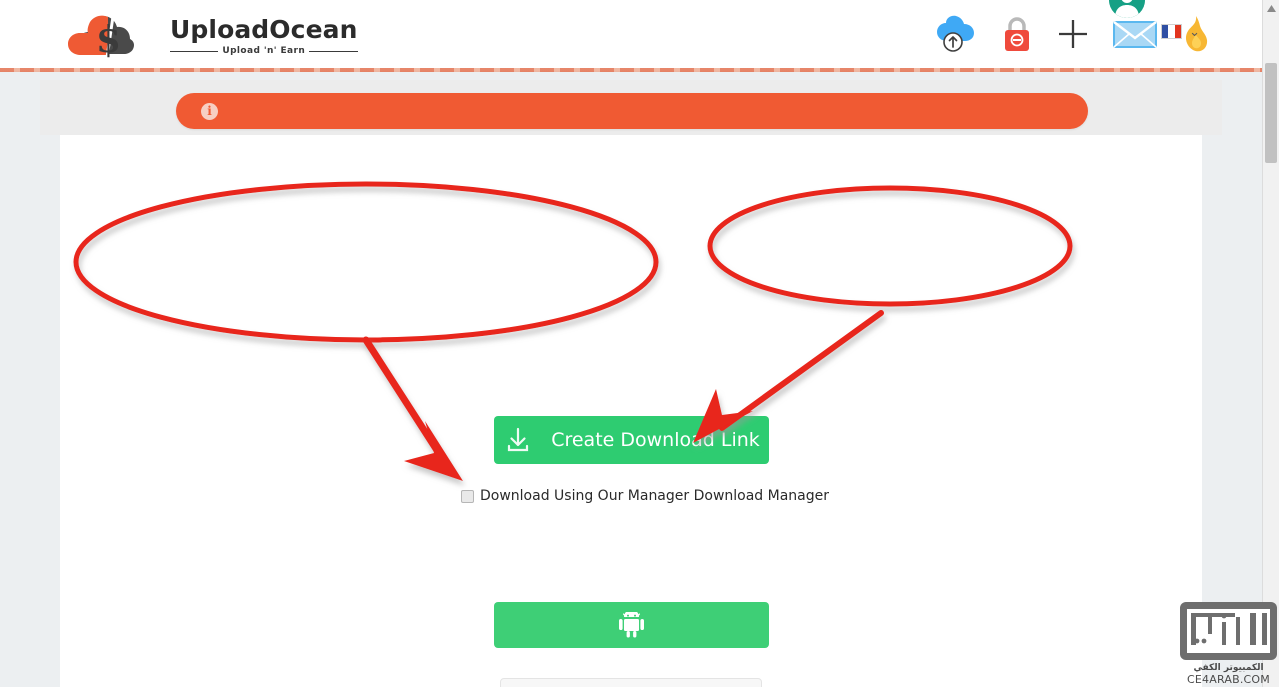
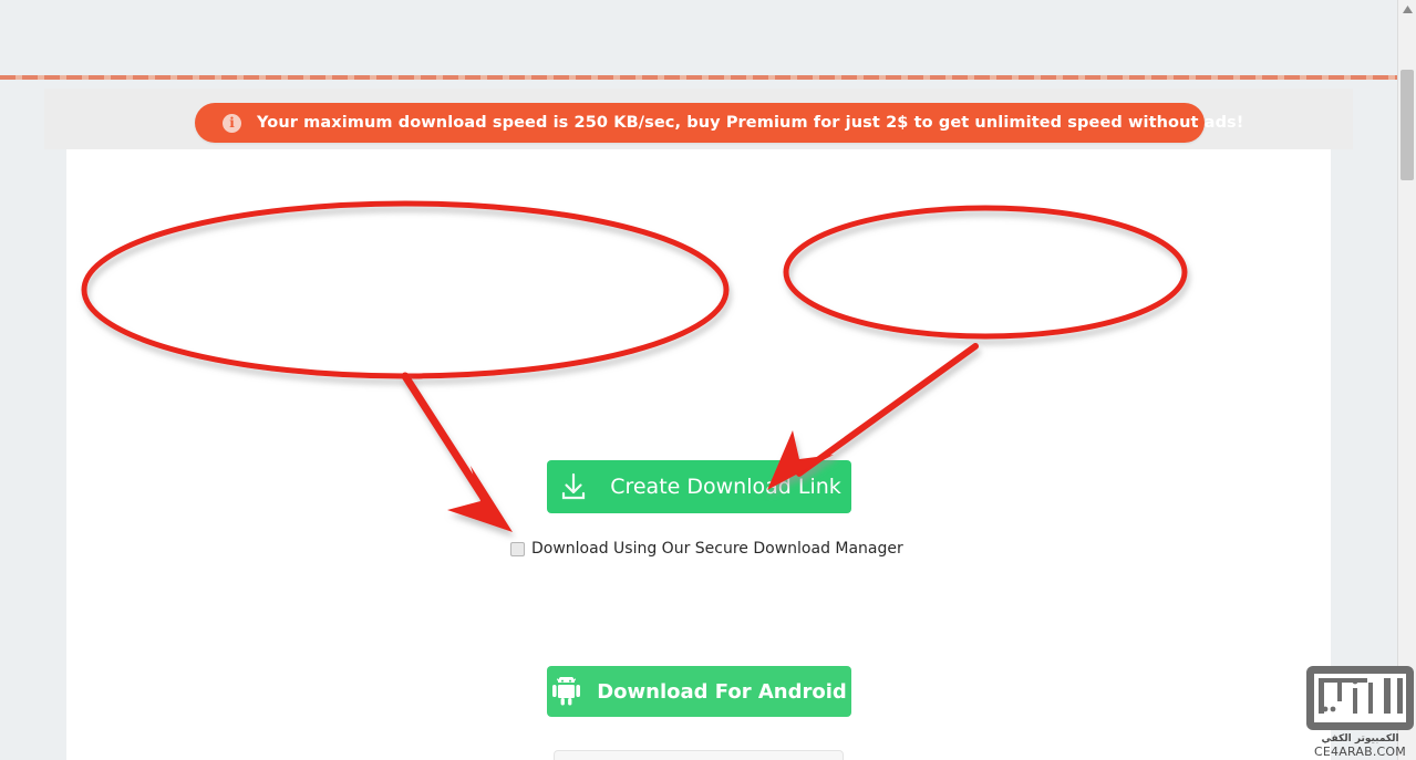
- $
- UploadOcean
- Upload 'n' Earn
- ⌄
  i
+ Your maximum download speed is 250 KB/sec, buy Premium for just 2$ to get unlimited speed without ads!
  Create Downlod Link
- Download Using Our Manager Download Manager
+ Download Using Our Secure Download Manager
+ Download For Android
  الكمبيوتر الكفي
  CE4ARAB.COM
